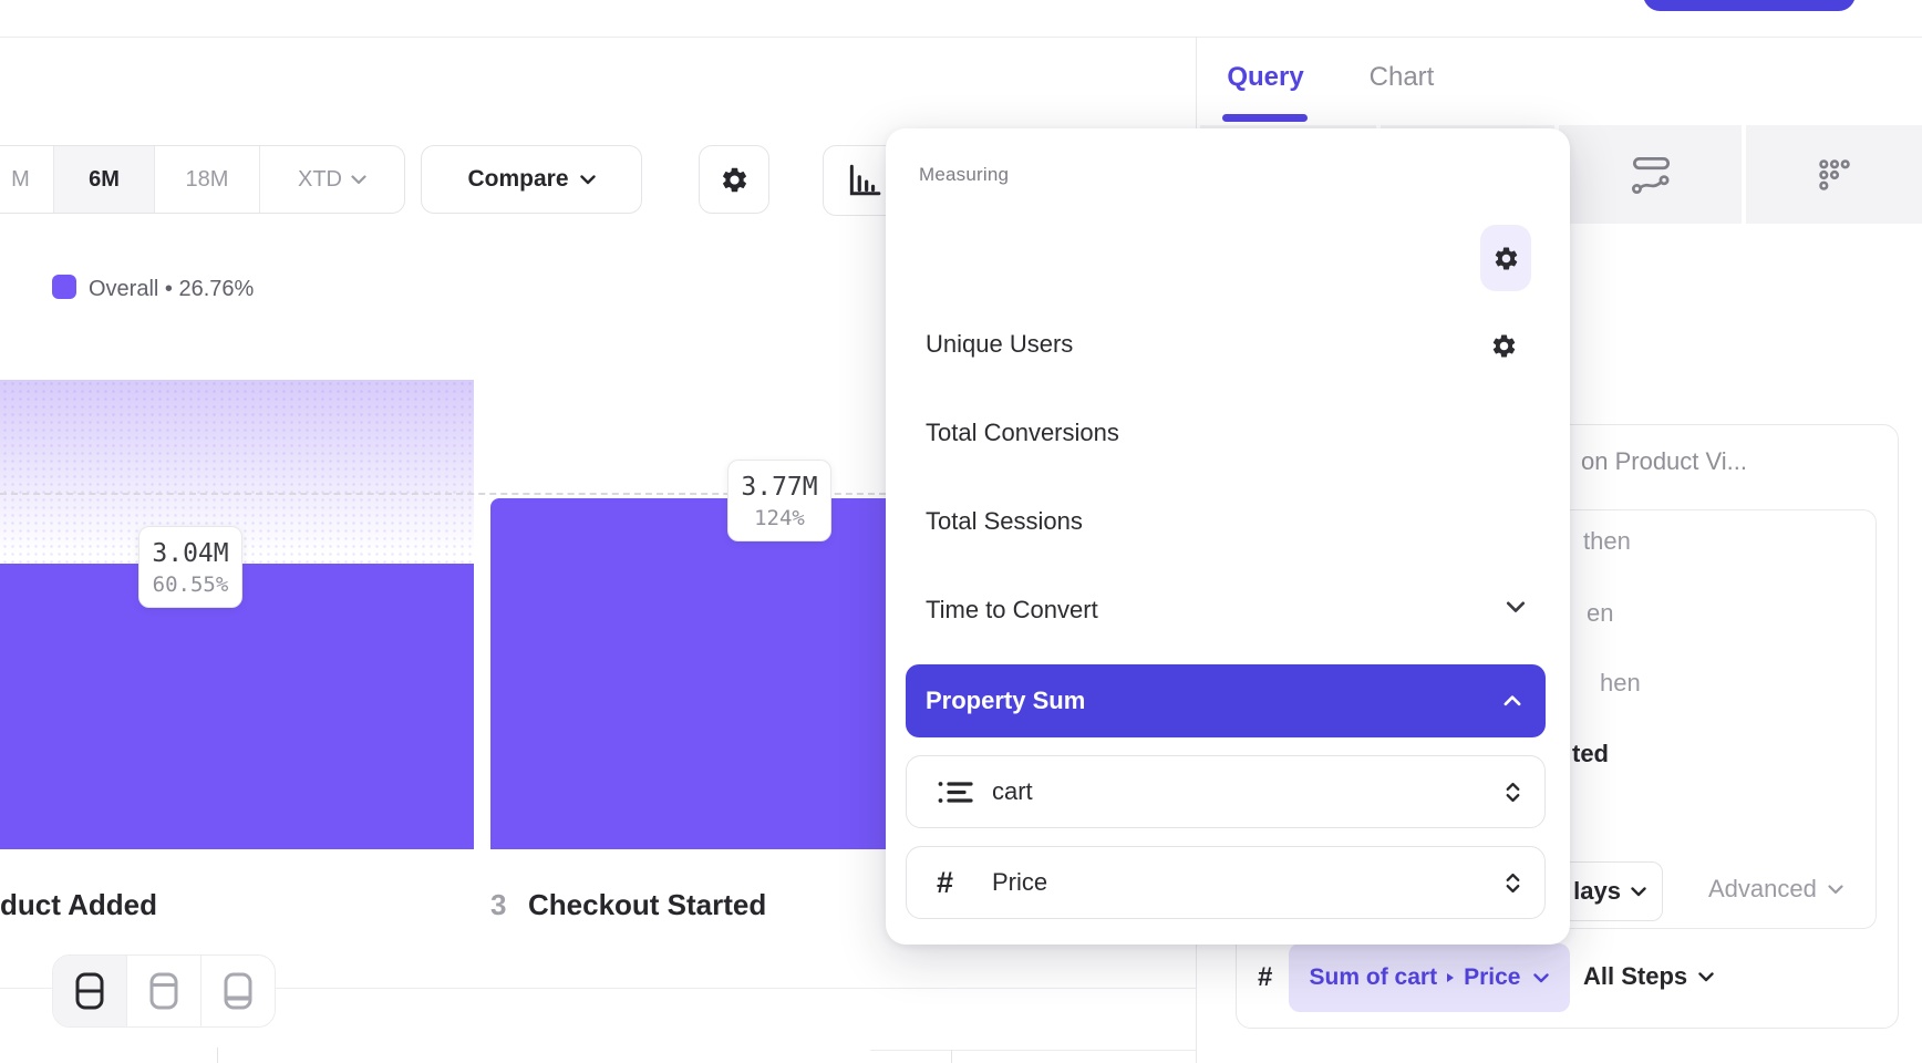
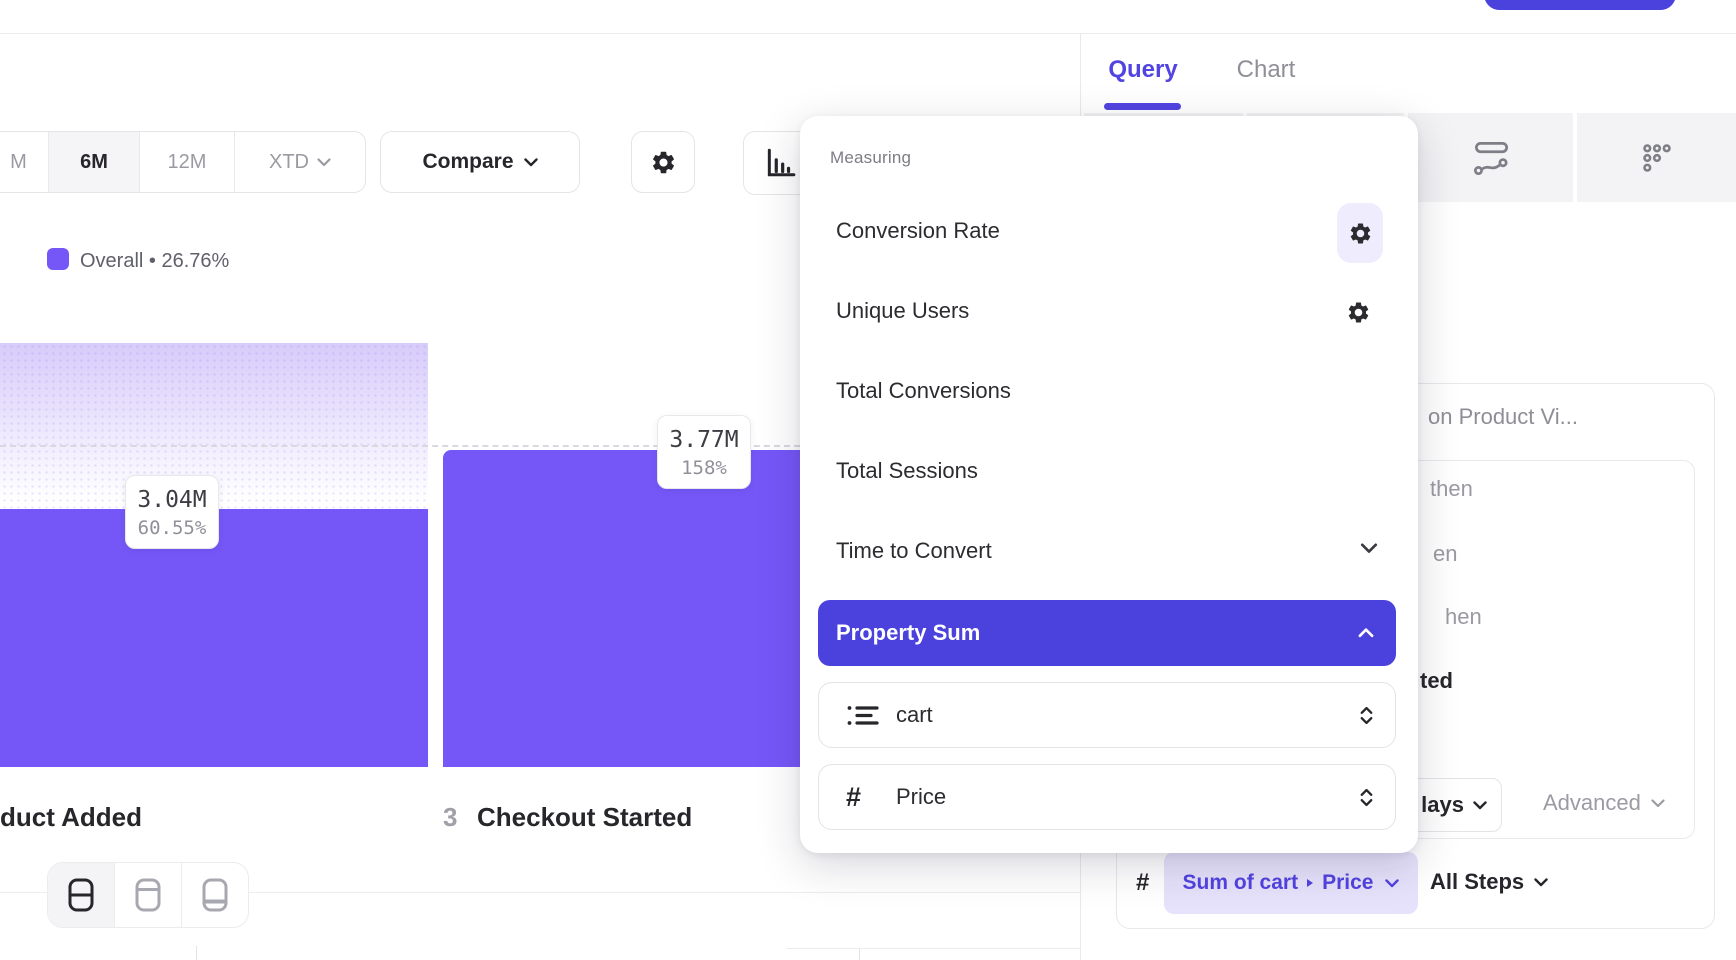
  M
  6M
- 18M
+ 12M
  XTD
  Compare
  Overall • 26.76%
  3.04M
  60.55%
  3.77M
- 124%
+ 158%
  duct Added
  3
  Checkout Started
  Query
  Chart
  on Product Vi...
  then
  en
  hen
  ted
  lays
  Advanced
  #
  Sum of cart
  Price
  All Steps
  Measuring
+ Conversion Rate
  Unique Users
  Total Conversions
  Total Sessions
  Time to Convert
  Property Sum
  cart
  #
  Price
